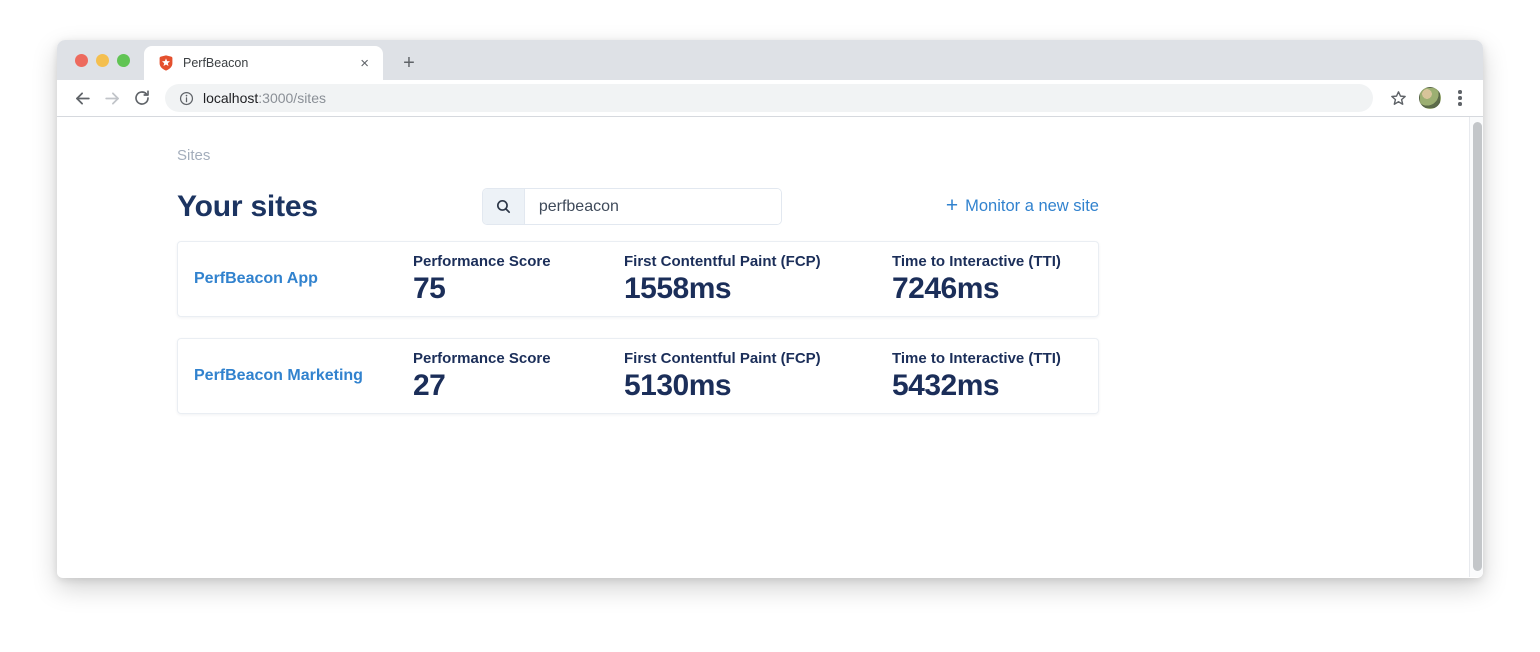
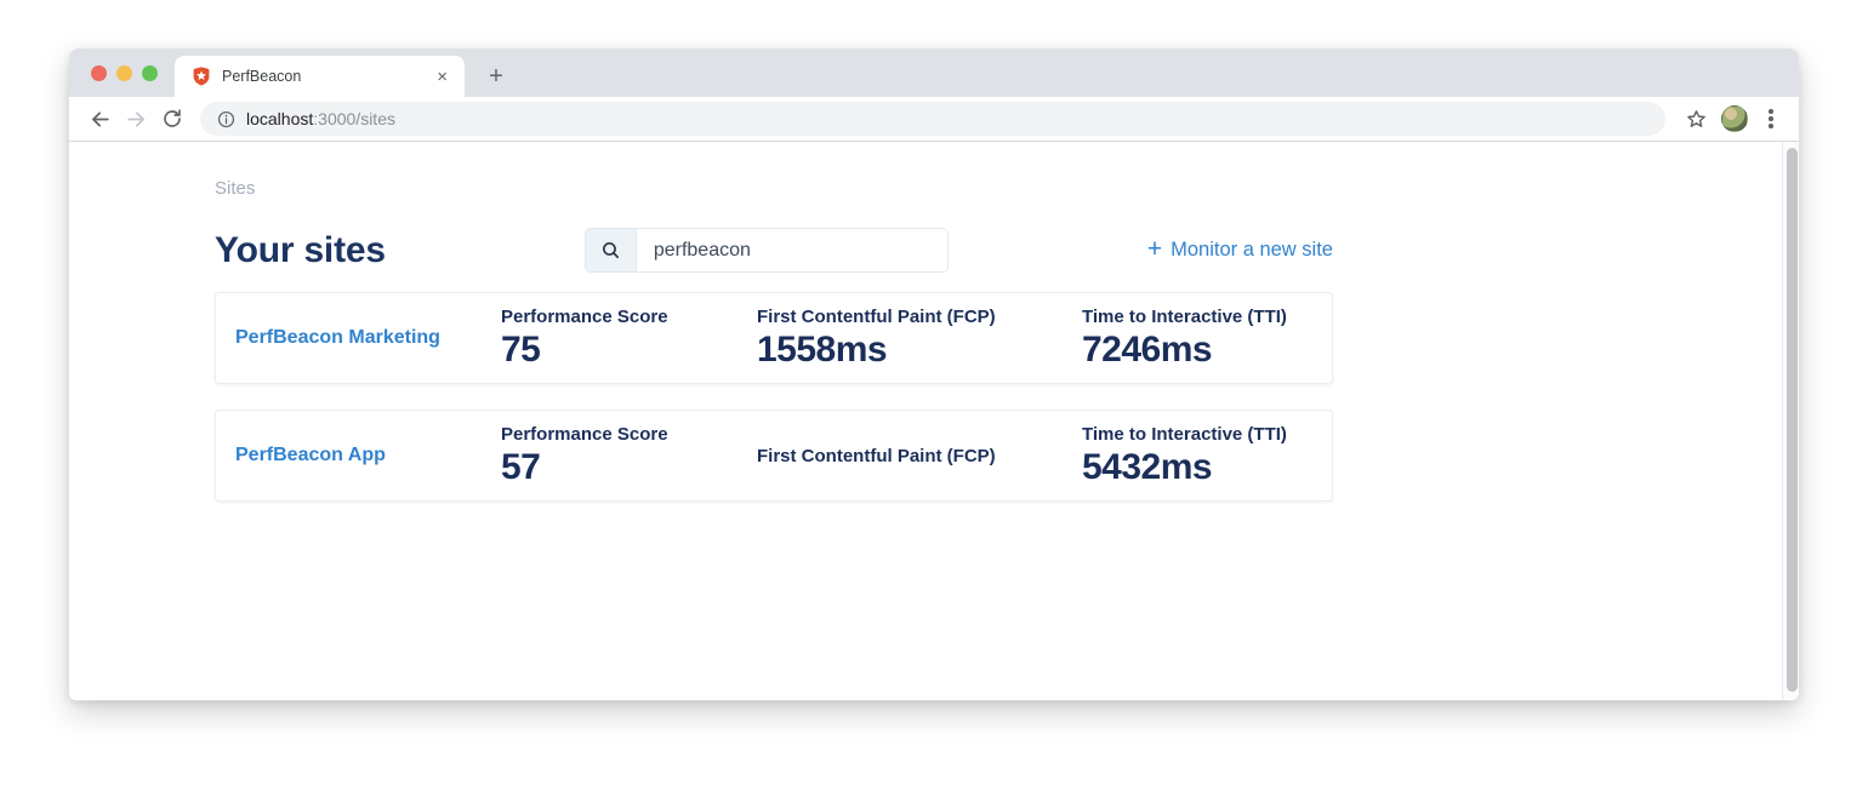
  PerfBeacon
  ×
  +
  localhost:3000/sites
  Sites
  Your sites
  perfbeacon
  +
  Monitor a new site
- PerfBeacon App
+ PerfBeacon Marketing
  Performance Score
  75
  First Contentful Paint (FCP)
  1558ms
  Time to Interactive (TTI)
  7246ms
- PerfBeacon Marketing
+ PerfBeacon App
  Performance Score
- 27
+ 57
  First Contentful Paint (FCP)
- 5130ms
  Time to Interactive (TTI)
  5432ms
